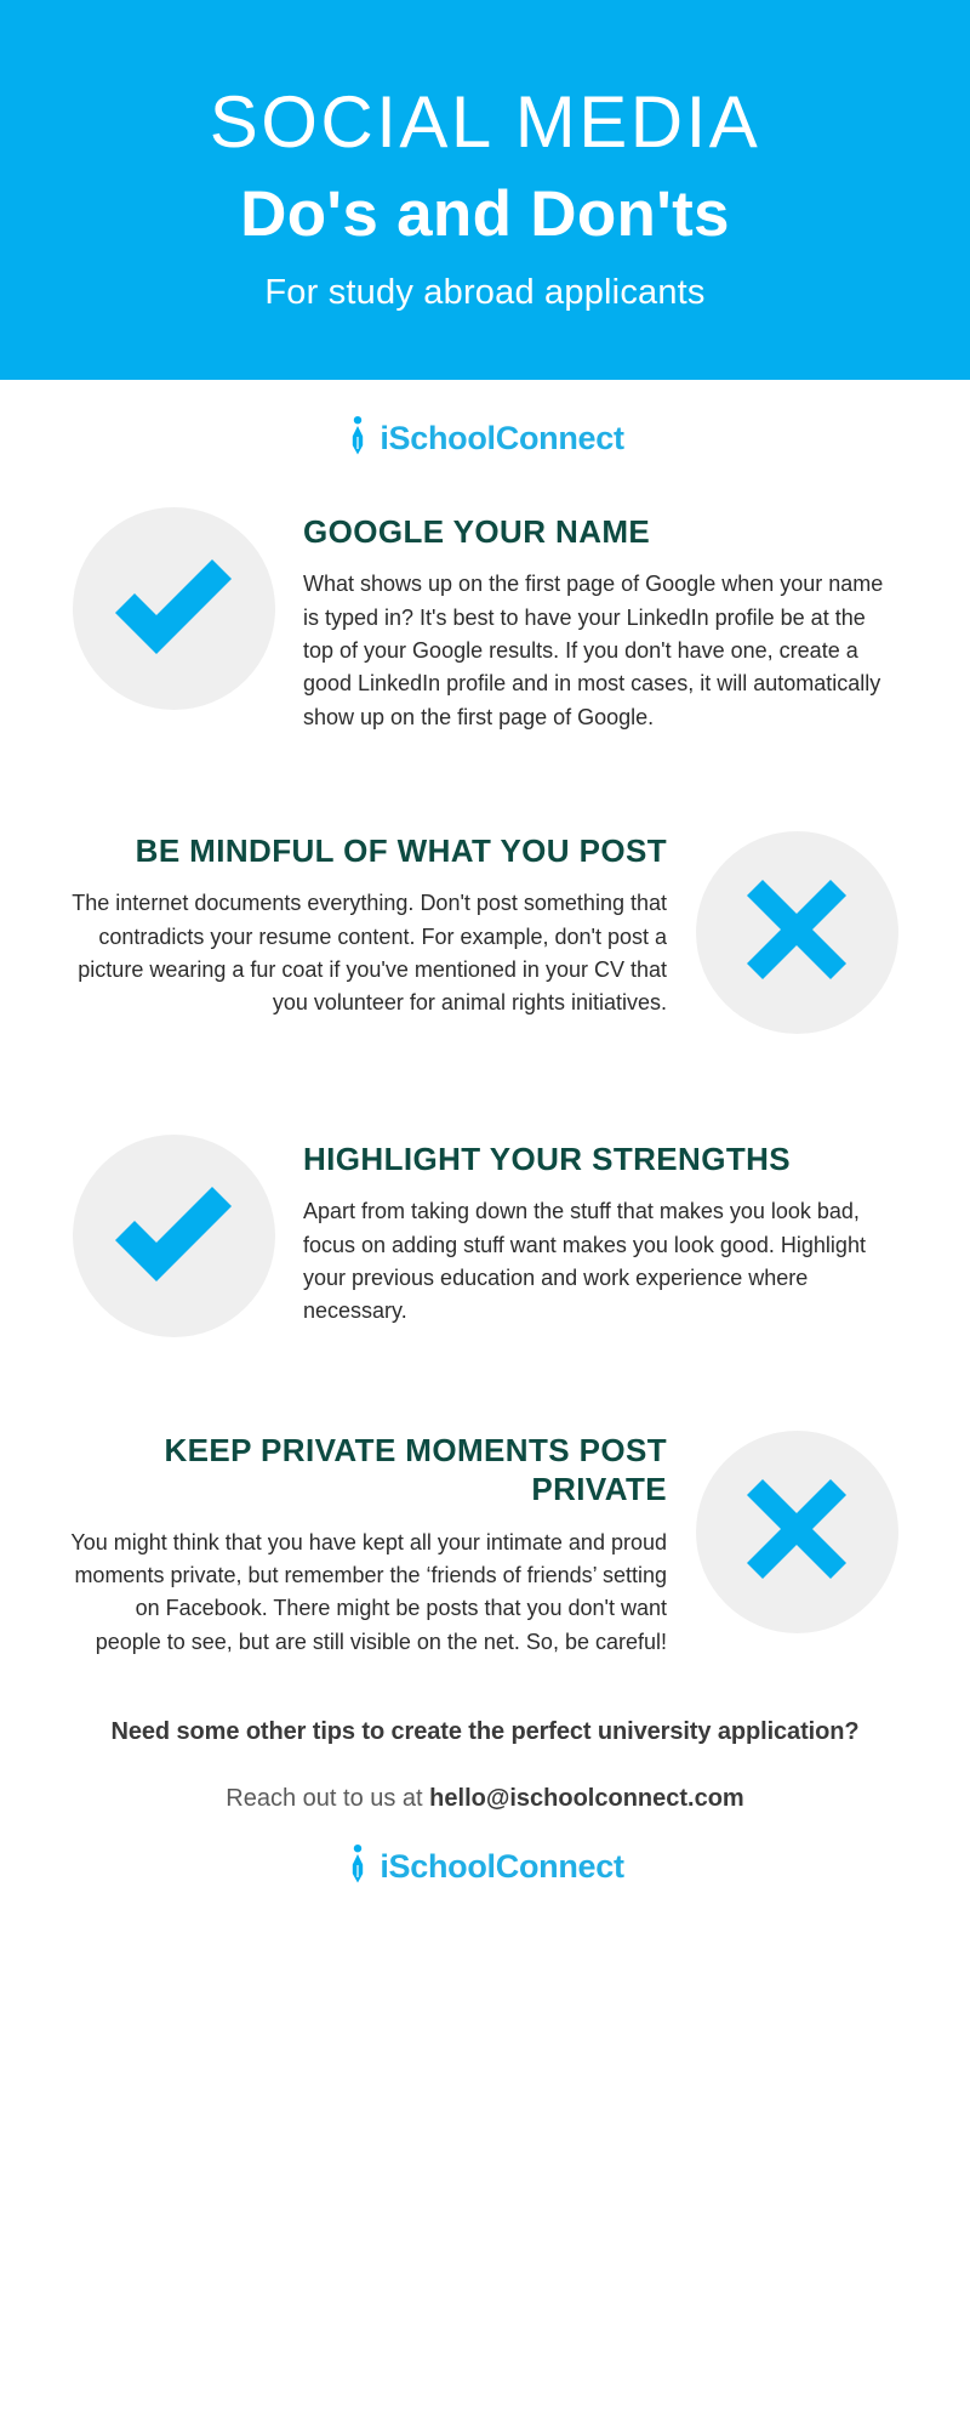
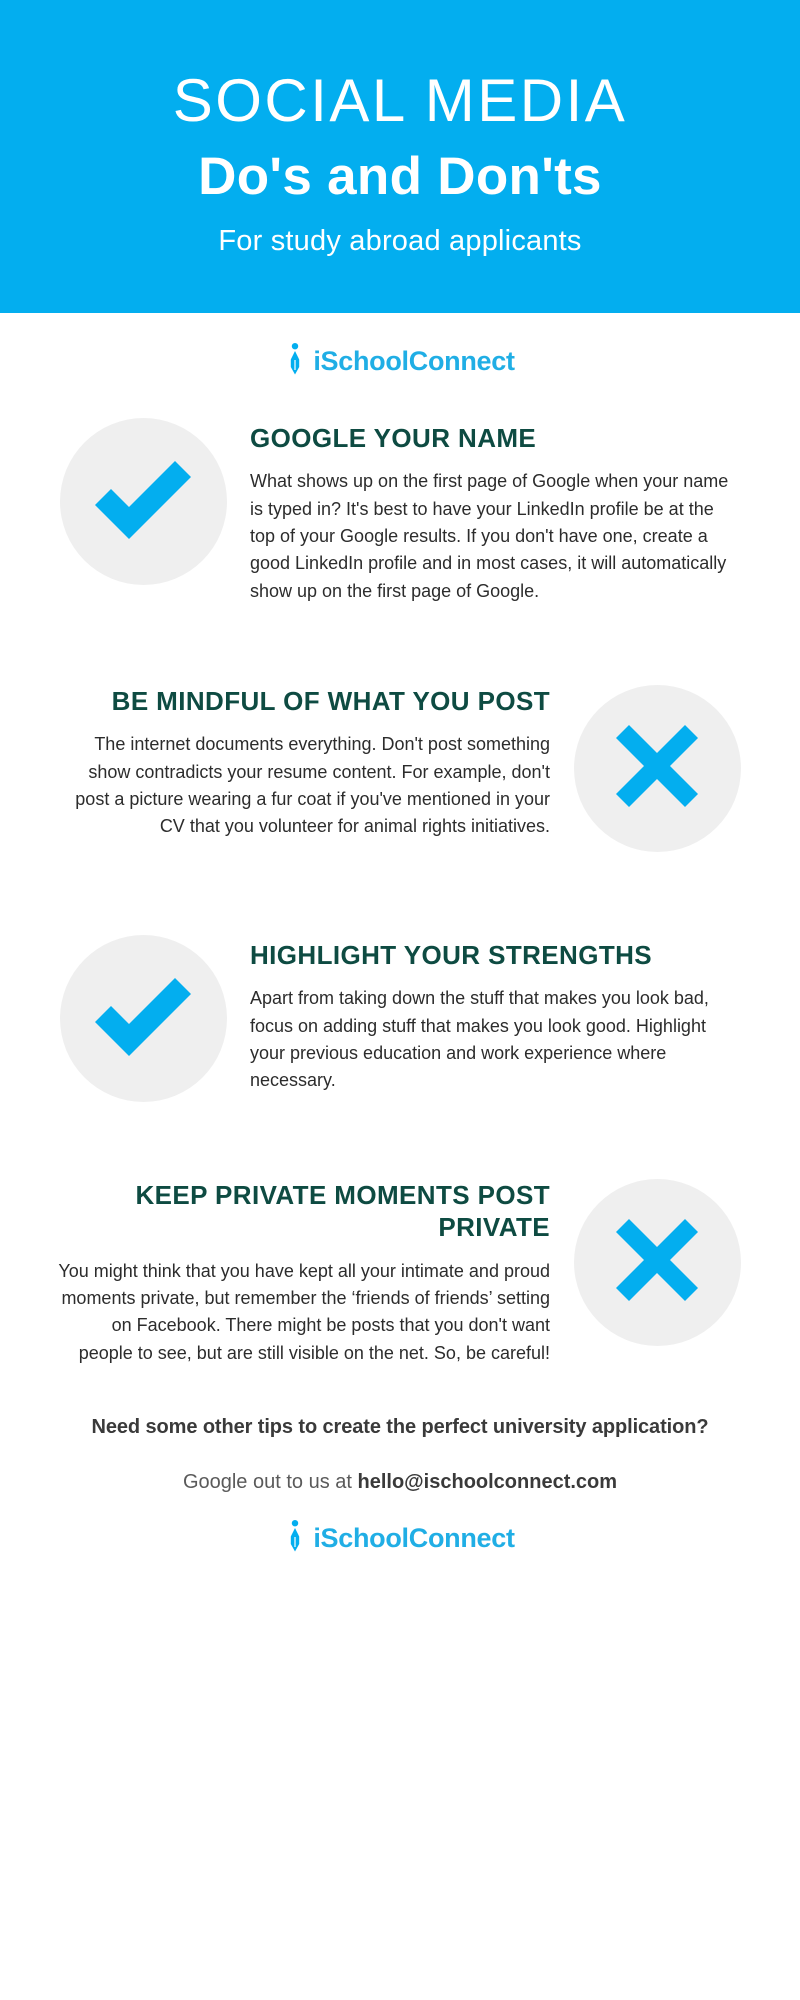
  SOCIAL MEDIA
  Do's and Don'ts
  For study abroad applicants
  iSchoolConnect
  GOOGLE YOUR NAME
  What shows up on the first page of Google when your name is typed in? It's best to have your LinkedIn profile be at the top of your Google results. If you don't have one, create a good LinkedIn profile and in most cases, it will automatically show up on the first page of Google.
  BE MINDFUL OF WHAT YOU POST
- The internet documents everything. Don't post something that contradicts your resume content. For example, don't post a picture wearing a fur coat if you've mentioned in your CV that you volunteer for animal rights initiatives.
+ The internet documents everything. Don't post something show contradicts your resume content. For example, don't post a picture wearing a fur coat if you've mentioned in your CV that you volunteer for animal rights initiatives.
  HIGHLIGHT YOUR STRENGTHS
- Apart from taking down the stuff that makes you look bad, focus on adding stuff want makes you look good. Highlight your previous education and work experience where necessary.
+ Apart from taking down the stuff that makes you look bad, focus on adding stuff that makes you look good. Highlight your previous education and work experience where necessary.
  KEEP PRIVATE MOMENTS POST PRIVATE
  You might think that you have kept all your intimate and proud moments private, but remember the ‘friends of friends’ setting on Facebook. There might be posts that you don't want people to see, but are still visible on the net. So, be careful!
  Need some other tips to create the perfect university application?
- Reach out to us at hello@ischoolconnect.com
+ Google out to us at hello@ischoolconnect.com
  iSchoolConnect
